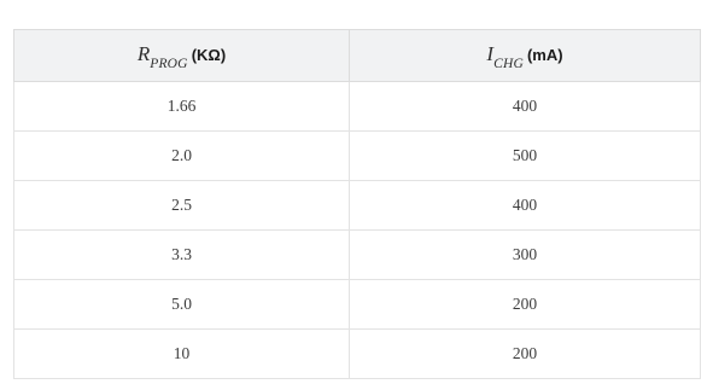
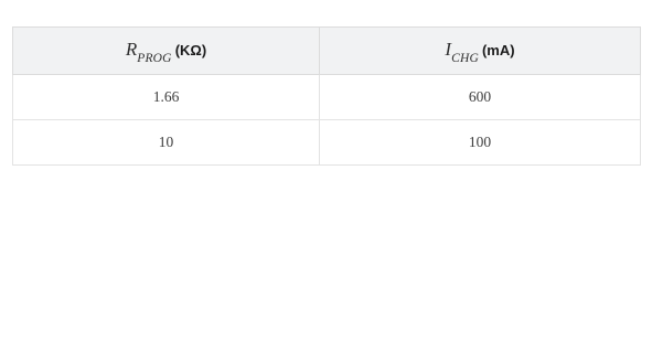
  RPROG(KΩ)	ICHG(mA)
- 1.66	400
+ 1.66	600
- 2.0	500
- 2.5	400
- 3.3	300
- 5.0	200
- 10	200
+ 10	100
